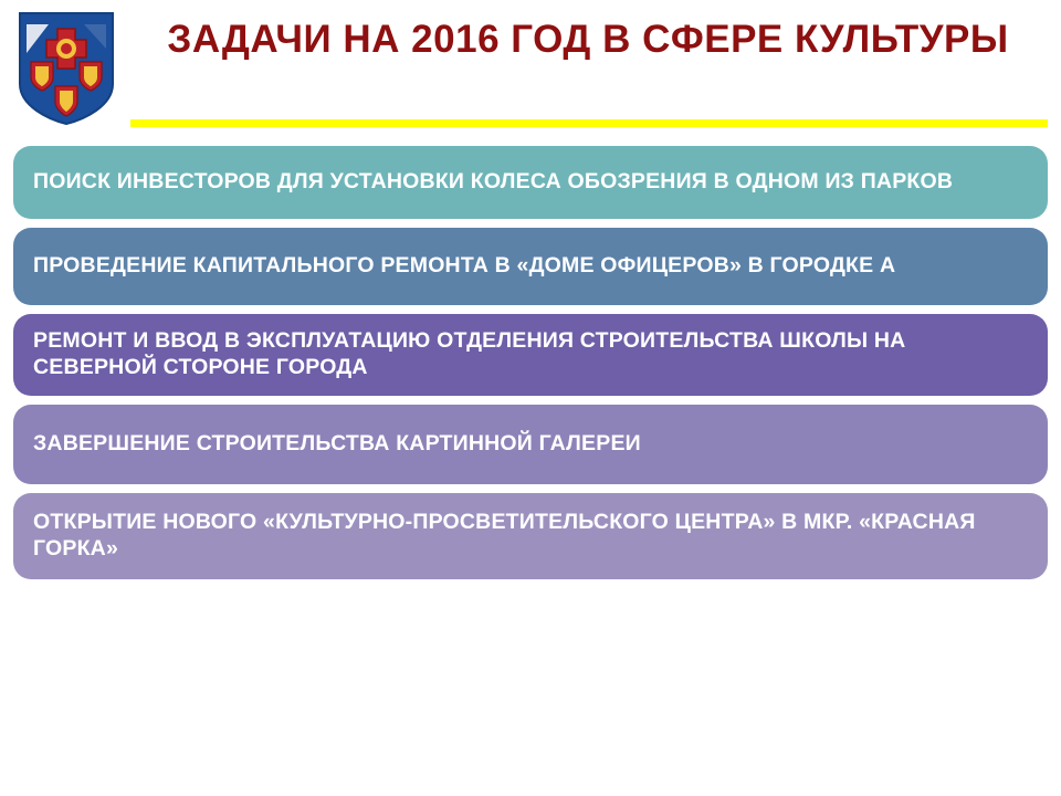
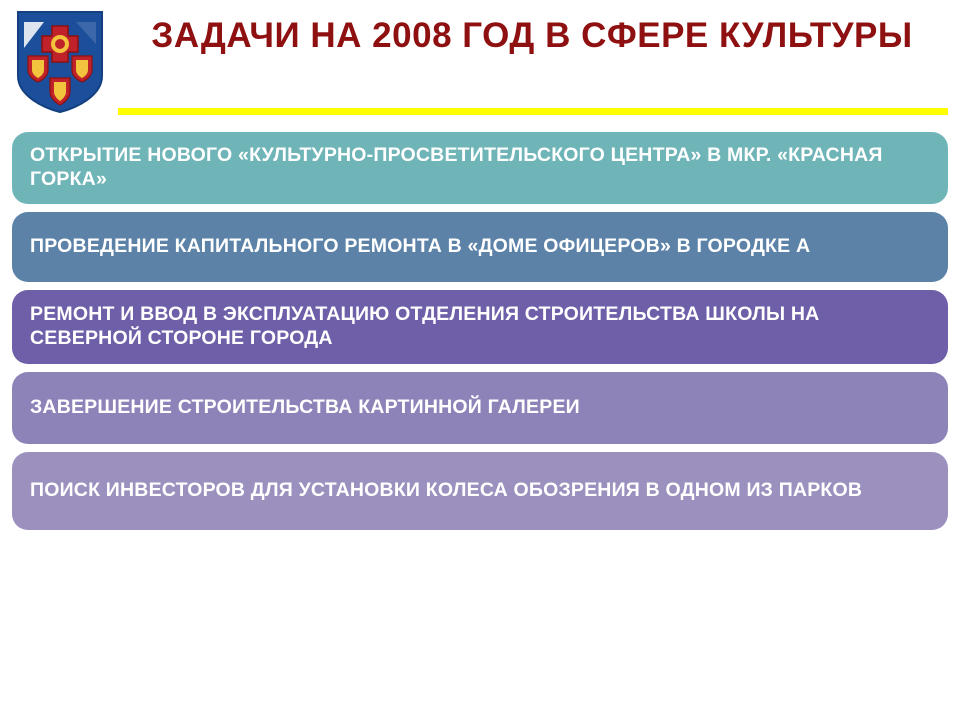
- ЗАДАЧИ НА 2016 ГОД В СФЕРЕ КУЛЬТУРЫ
+ ЗАДАЧИ НА 2008 ГОД В СФЕРЕ КУЛЬТУРЫ
- ПОИСК ИНВЕСТОРОВ ДЛЯ УСТАНОВКИ КОЛЕСА ОБОЗРЕНИЯ В ОДНОМ ИЗ ПАРКОВ
+ ОТКРЫТИЕ НОВОГО «КУЛЬТУРНО-ПРОСВЕТИТЕЛЬСКОГО ЦЕНТРА» В МКР. «КРАСНАЯ ГОРКА»
  ПРОВЕДЕНИЕ КАПИТАЛЬНОГО РЕМОНТА В «ДОМЕ ОФИЦЕРОВ» В ГОРОДКЕ А
  РЕМОНТ И ВВОД В ЭКСПЛУАТАЦИЮ ОТДЕЛЕНИЯ СТРОИТЕЛЬСТВА ШКОЛЫ НА СЕВЕРНОЙ СТОРОНЕ ГОРОДА
  ЗАВЕРШЕНИЕ СТРОИТЕЛЬСТВА КАРТИННОЙ ГАЛЕРЕИ
- ОТКРЫТИЕ НОВОГО «КУЛЬТУРНО-ПРОСВЕТИТЕЛЬСКОГО ЦЕНТРА» В МКР. «КРАСНАЯ ГОРКА»
+ ПОИСК ИНВЕСТОРОВ ДЛЯ УСТАНОВКИ КОЛЕСА ОБОЗРЕНИЯ В ОДНОМ ИЗ ПАРКОВ
